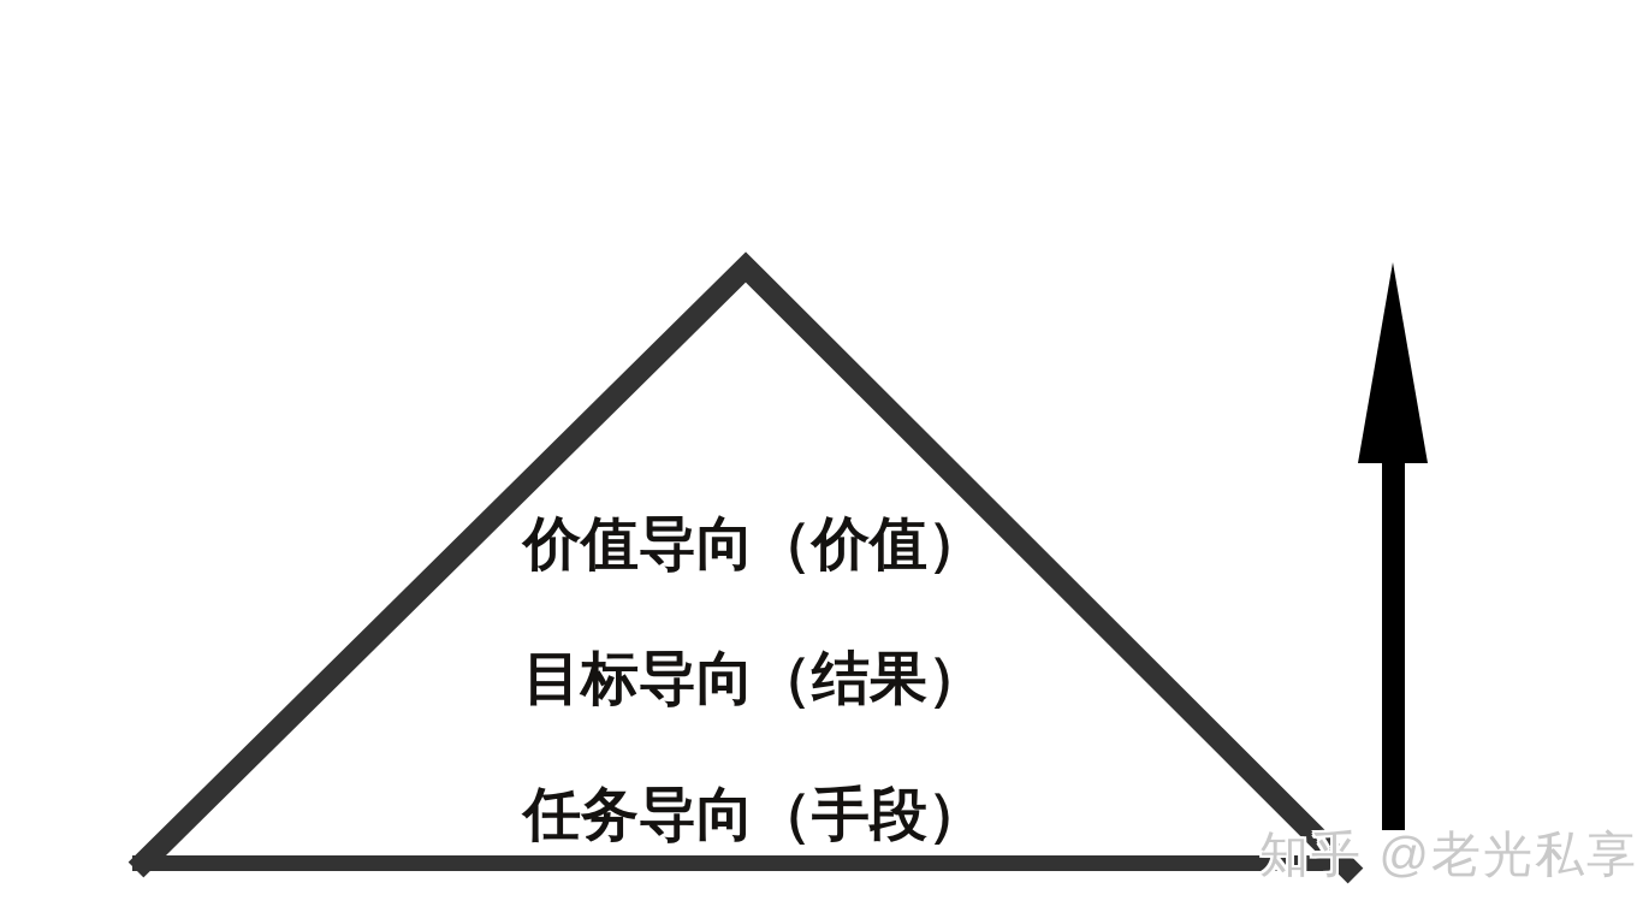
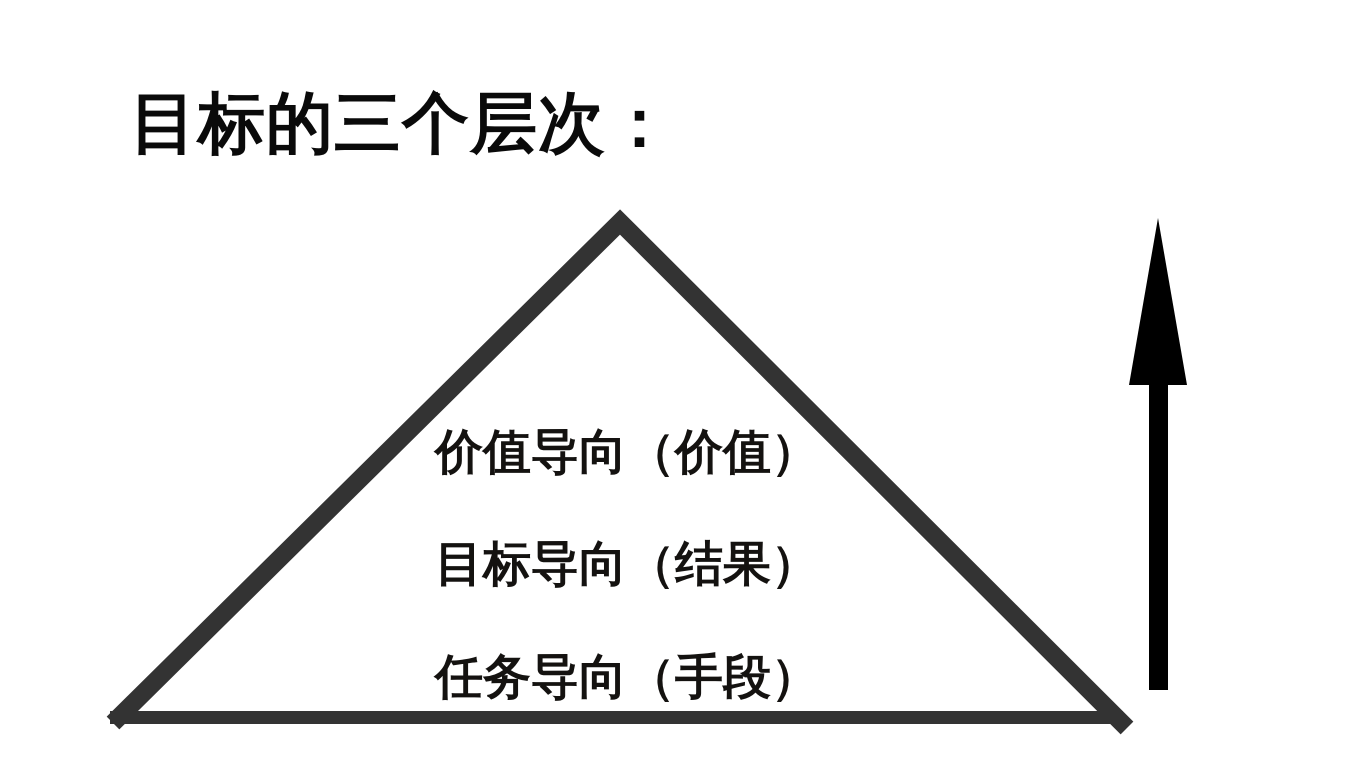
+ 目标的三个层次：
  价值导向（价值）
  目标导向（结果）
  任务导向（手段）
- 知乎 @老光私享
